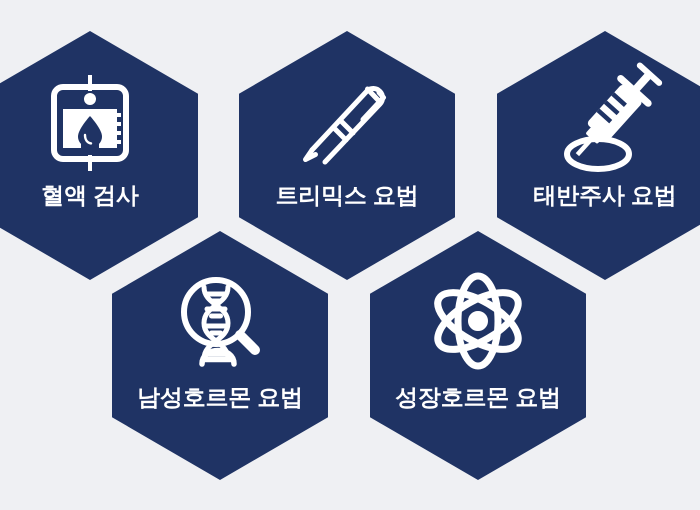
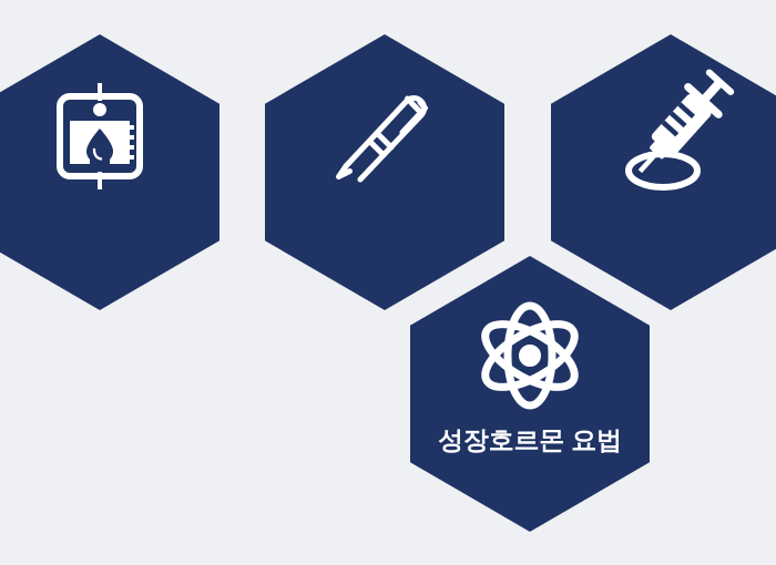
- 혈액 검사
- 트리믹스 요법
- 태반주사 요법
- 남성호르몬 요법
  성장호르몬 요법
